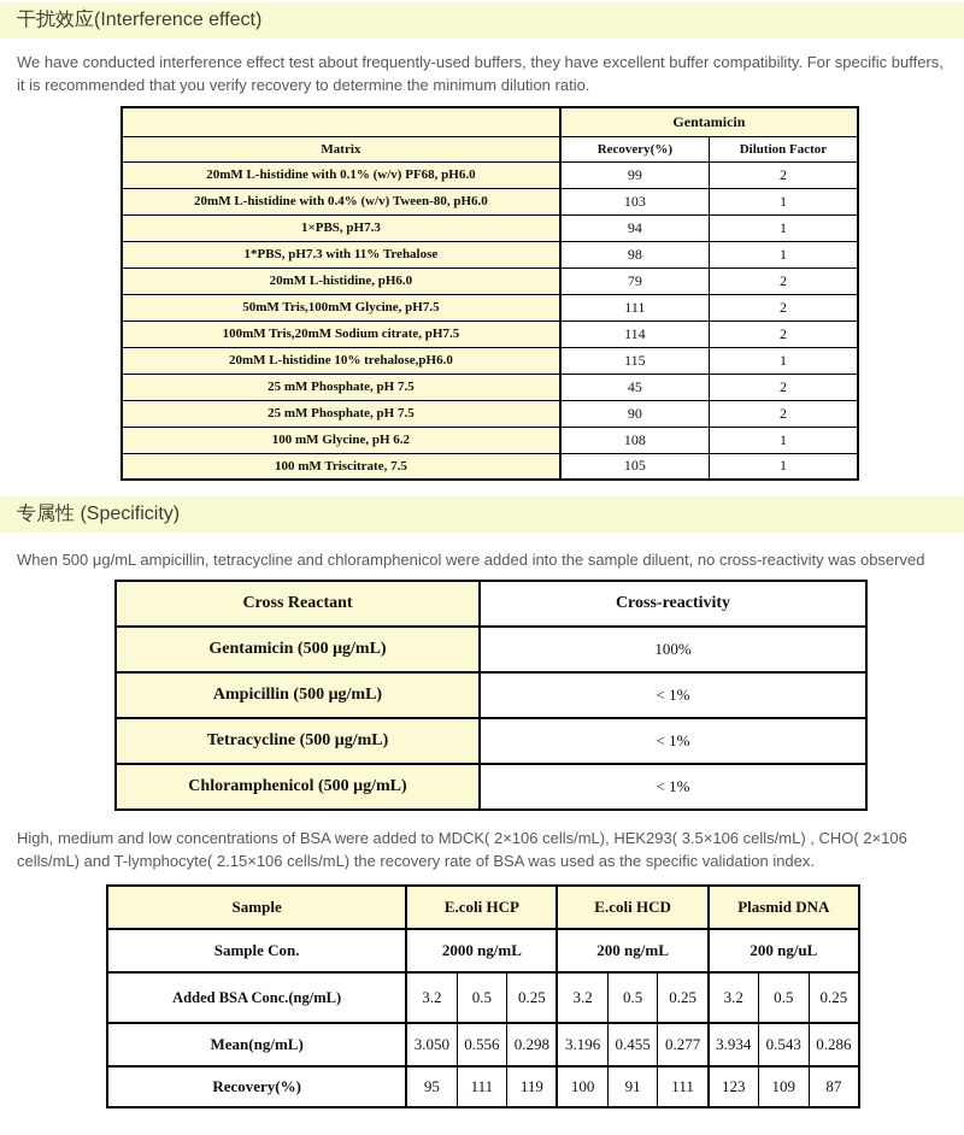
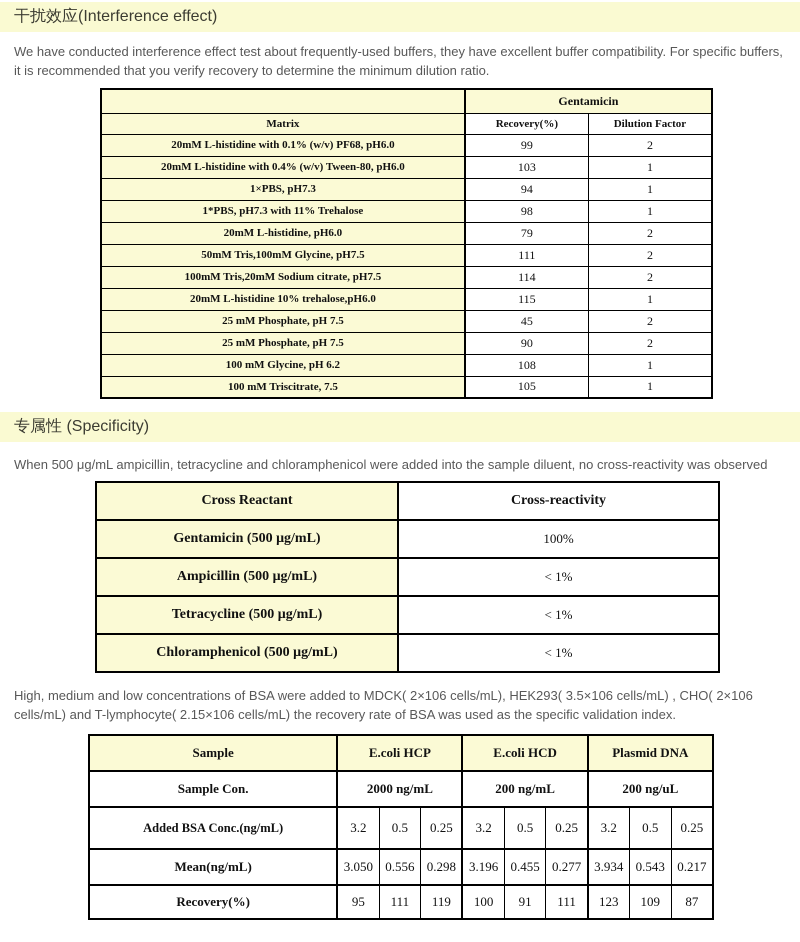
  干扰效应(Interference effect)
  We have conducted interference effect test about frequently-used buffers, they have excellent buffer compatibility. For specific buffers, it is recommended that you verify recovery to determine the minimum dilution ratio.
  	Gentamicin
  Matrix	Recovery(%)	Dilution Factor
  20mM L-histidine with 0.1% (w/v) PF68, pH6.0	99	2
  20mM L-histidine with 0.4% (w/v) Tween-80, pH6.0	103	1
  1×PBS, pH7.3	94	1
  1*PBS, pH7.3 with 11% Trehalose	98	1
  20mM L-histidine, pH6.0	79	2
  50mM Tris,100mM Glycine, pH7.5	111	2
  100mM Tris,20mM Sodium citrate, pH7.5	114	2
  20mM L-histidine 10% trehalose,pH6.0	115	1
  25 mM Phosphate, pH 7.5	45	2
  25 mM Phosphate, pH 7.5	90	2
  100 mM Glycine, pH 6.2	108	1
  100 mM Triscitrate, 7.5	105	1
  专属性 (Specificity)
  When 500 μg/mL ampicillin, tetracycline and chloramphenicol were added into the sample diluent, no cross-reactivity was observed
  Cross Reactant	Cross-reactivity
  Gentamicin (500 μg/mL)	100%
  Ampicillin (500 μg/mL)	< 1%
  Tetracycline (500 μg/mL)	< 1%
  Chloramphenicol (500 μg/mL)	< 1%
  High, medium and low concentrations of BSA were added to MDCK( 2×106 cells/mL), HEK293( 3.5×106 cells/mL) , CHO( 2×106 cells/mL) and T-lymphocyte( 2.15×106 cells/mL) the recovery rate of BSA was used as the specific validation index.
  Sample	E.coli HCP	E.coli HCD	Plasmid DNA
  Sample Con.	2000 ng/mL	200 ng/mL	200 ng/uL
  Added BSA Conc.(ng/mL)	3.2	0.5	0.25	3.2	0.5	0.25	3.2	0.5	0.25
- Mean(ng/mL)	3.050	0.556	0.298	3.196	0.455	0.277	3.934	0.543	0.286
+ Mean(ng/mL)	3.050	0.556	0.298	3.196	0.455	0.277	3.934	0.543	0.217
  Recovery(%)	95	111	119	100	91	111	123	109	87
